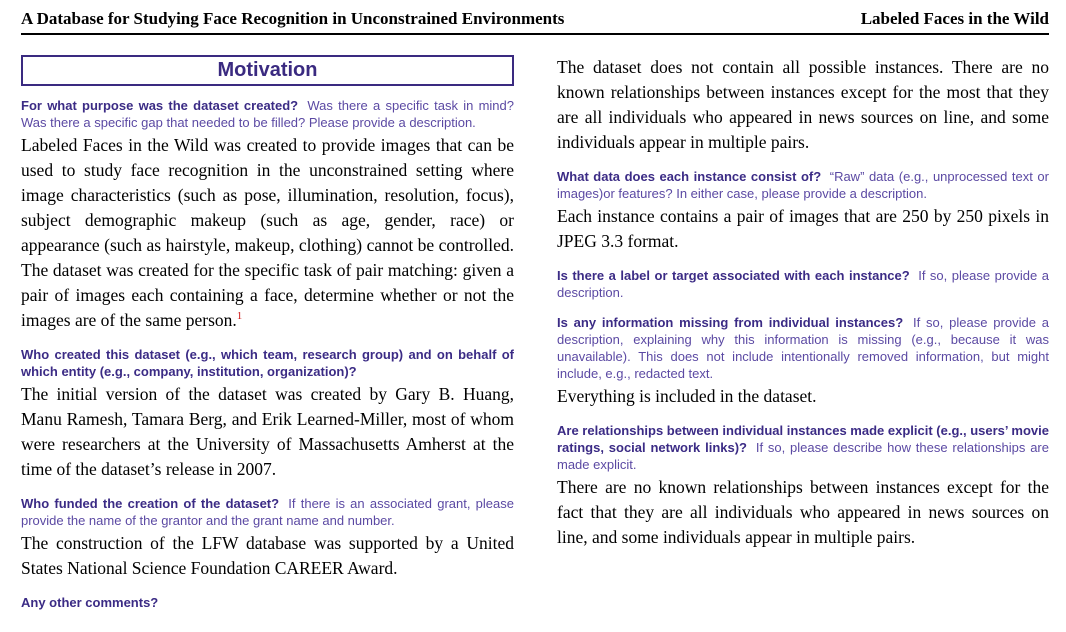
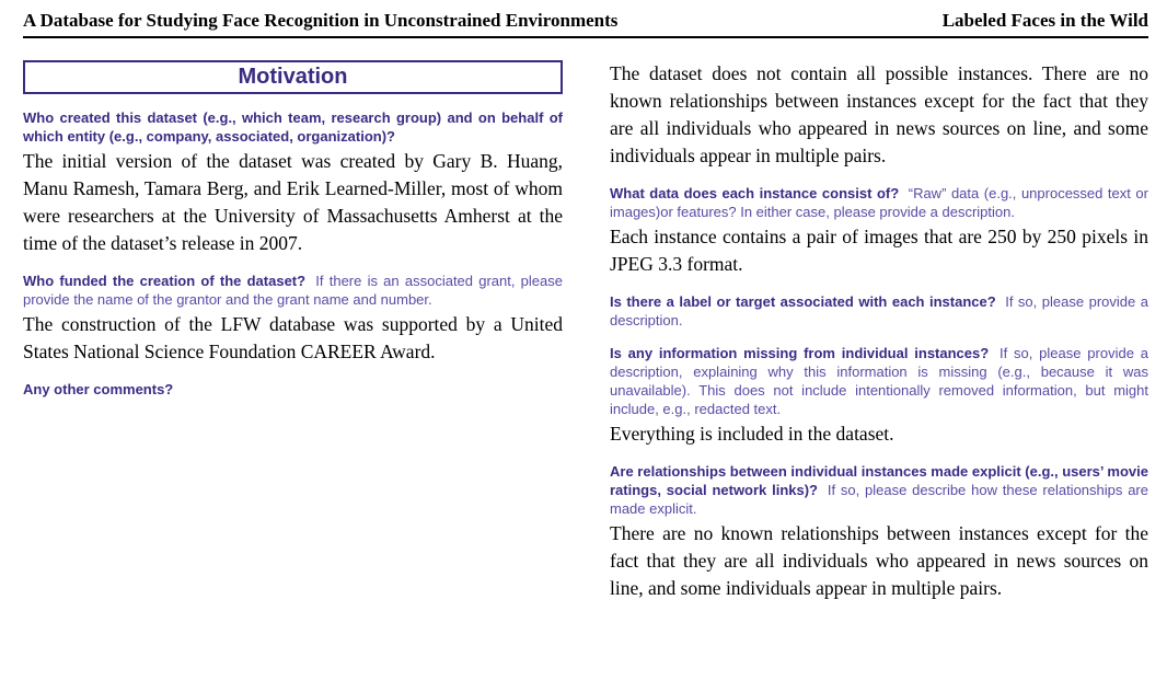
  A Database for Studying Face Recognition in Unconstrained Environments
  Labeled Faces in the Wild
  Motivation
- For what purpose was the dataset created? Was there a specific task in mind? Was there a specific gap that needed to be filled? Please provide a description.
- Labeled Faces in the Wild was created to provide images that can be used to study face recognition in the unconstrained setting where image characteristics (such as pose, illumination, resolution, focus), subject demographic makeup (such as age, gender, race) or appearance (such as hairstyle, makeup, clothing) cannot be controlled. The dataset was created for the specific task of pair matching: given a pair of images each containing a face, determine whether or not the images are of the same person.1
- Who created this dataset (e.g., which team, research group) and on behalf of which entity (e.g., company, institution, organization)?
+ Who created this dataset (e.g., which team, research group) and on behalf of which entity (e.g., company, associated, organization)?
  The initial version of the dataset was created by Gary B. Huang, Manu Ramesh, Tamara Berg, and Erik Learned-Miller, most of whom were researchers at the University of Massachusetts Amherst at the time of the dataset’s release in 2007.
  Who funded the creation of the dataset? If there is an associated grant, please provide the name of the grantor and the grant name and number.
  The construction of the LFW database was supported by a United States National Science Foundation CAREER Award.
  Any other comments?
- The dataset does not contain all possible instances. There are no known relationships between instances except for the most that they are all individuals who appeared in news sources on line, and some individuals appear in multiple pairs.
+ The dataset does not contain all possible instances. There are no known relationships between instances except for the fact that they are all individuals who appeared in news sources on line, and some individuals appear in multiple pairs.
  What data does each instance consist of? “Raw” data (e.g., unprocessed text or images)or features? In either case, please provide a description.
  Each instance contains a pair of images that are 250 by 250 pixels in JPEG 3.3 format.
  Is there a label or target associated with each instance? If so, please provide a description.
  Is any information missing from individual instances? If so, please provide a description, explaining why this information is missing (e.g., because it was unavailable). This does not include intentionally removed information, but might include, e.g., redacted text.
  Everything is included in the dataset.
  Are relationships between individual instances made explicit (e.g., users’ movie ratings, social network links)? If so, please describe how these relationships are made explicit.
  There are no known relationships between instances except for the fact that they are all individuals who appeared in news sources on line, and some individuals appear in multiple pairs.
